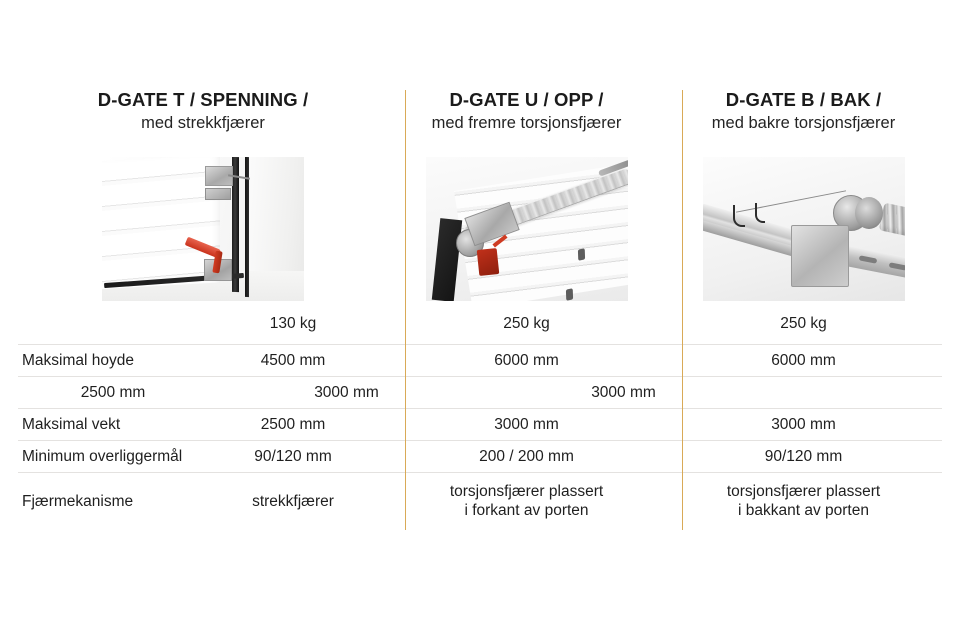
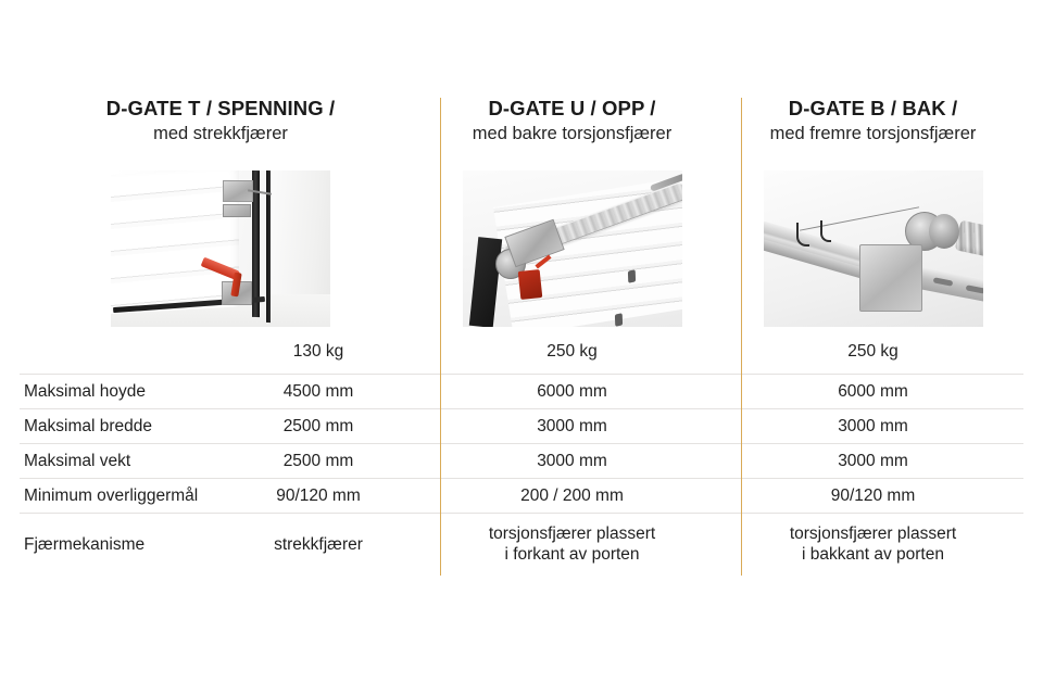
  D-GATE T / SPENNING /
  med strekkfjærer
  D-GATE U / OPP /
- med fremre torsjonsfjærer
+ med bakre torsjonsfjærer
  D-GATE B / BAK /
- med bakre torsjonsfjærer
+ med fremre torsjonsfjærer
  130 kg
  250 kg
  250 kg
  Maksimal hoyde
  4500 mm
  6000 mm
  6000 mm
+ Maksimal bredde
  2500 mm
  3000 mm
  3000 mm
  Maksimal vekt
  2500 mm
  3000 mm
  3000 mm
  Minimum overliggermål
  90/120 mm
  200 / 200 mm
  90/120 mm
  Fjærmekanisme
  strekkfjærer
  torsjonsfjærer plassert
  i forkant av porten
  torsjonsfjærer plassert
  i bakkant av porten
